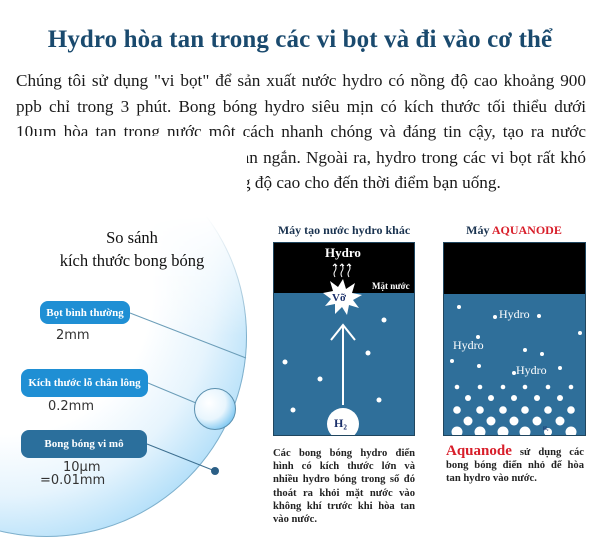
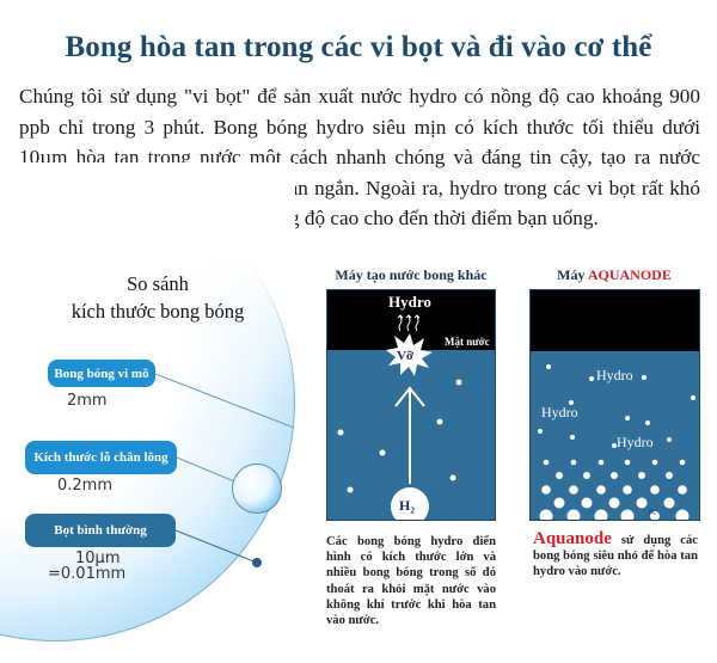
- Hydro hòa tan trong các vi bọt và đi vào cơ thể
+ Bong hòa tan trong các vi bọt và đi vào cơ thể
  Chúng tôi sử dụng "vi bọt" để sản xuất nước hydro có nồng độ cao khoảng 900 ppb chỉ trong 3 phút. Bong bóng hydro siêu mịn có kích thước tối thiểu dưới 10µm hòa tan trong nước một cách nhanh chóng và đáng tin cậy, tạo ra nước n ngắn. Ngoài ra, hydro trong các vi bọt rất khó độ cao cho đến thời điểm bạn uống.
  So sánh
  kích thước bong bóng
- Bọt bình thường
+ Bong bóng vi mô
  2mm
  Kích thước lỗ chân lông
  0.2mm
- Bong bóng vi mô
+ Bọt bình thường
  10µm
  =0.01mm
- Máy tạo nước hydro khác
+ Máy tạo nước bong khác
  Hydro
  Vỡ
  Mặt nước
  H₂
- Các bong bóng hydro điển hình có kích thước lớn và nhiều hydro bóng trong số đó thoát ra khỏi mặt nước vào không khí trước khi hòa tan vào nước.
+ Các bong bóng hydro điển hình có kích thước lớn và nhiều bong bóng trong số đó thoát ra khỏi mặt nước vào không khí trước khi hòa tan vào nước.
  Máy AQUANODE
  Hydro
  Hydro
  Hydro
- Aquanode sử dụng các bong bóng điển nhỏ để hòa tan hydro vào nước.
+ Aquanode sử dụng các bong bóng siêu nhỏ để hòa tan hydro vào nước.
